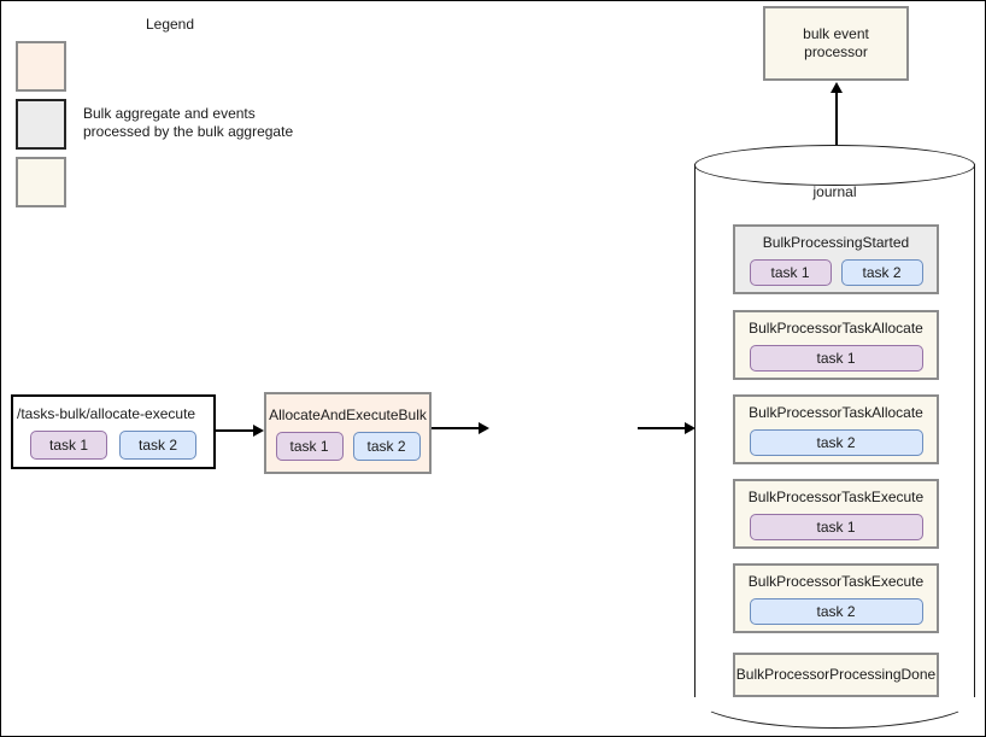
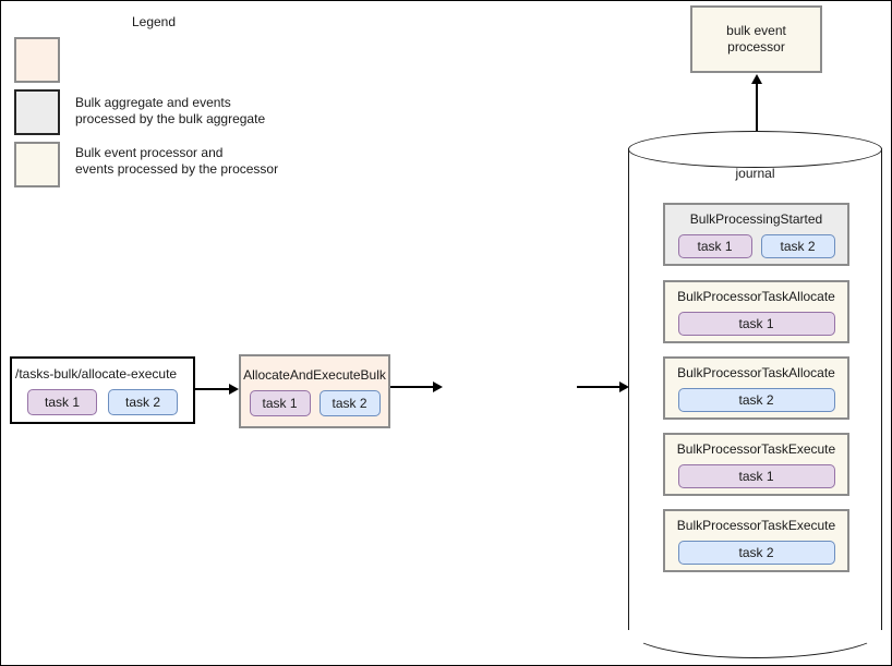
  Legend
  Bulk aggregate and events
  processed by the bulk aggregate
+ Bulk event processor and
+ events processed by the processor
  /tasks-bulk/allocate-execute
  task 1
  task 2
  AllocateAndExecuteBulk
  task 1
  task 2
  bulk event
  processor
  journal
  BulkProcessingStarted
  task 1
  task 2
  BulkProcessorTaskAllocate
  task 1
  BulkProcessorTaskAllocate
  task 2
  BulkProcessorTaskExecute
  task 1
  BulkProcessorTaskExecute
  task 2
- BulkProcessorProcessingDone
